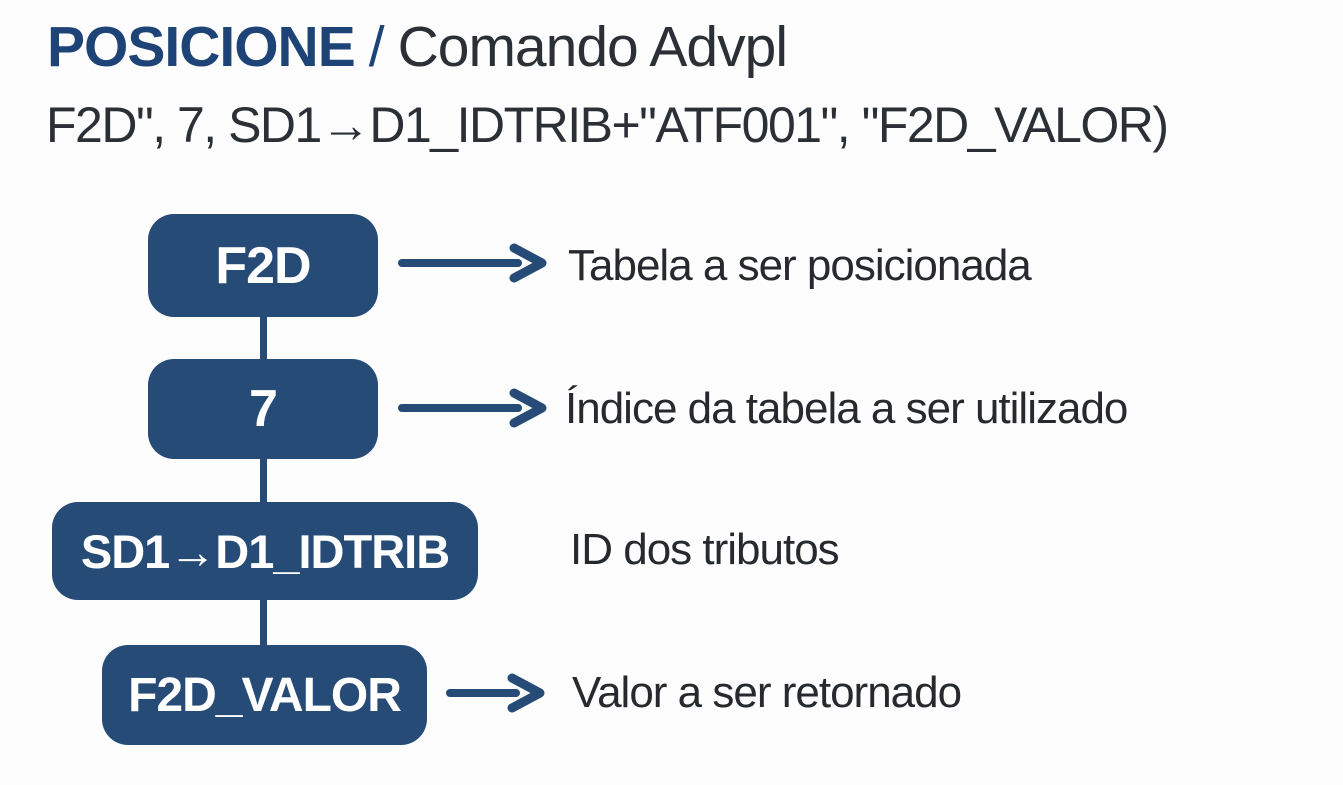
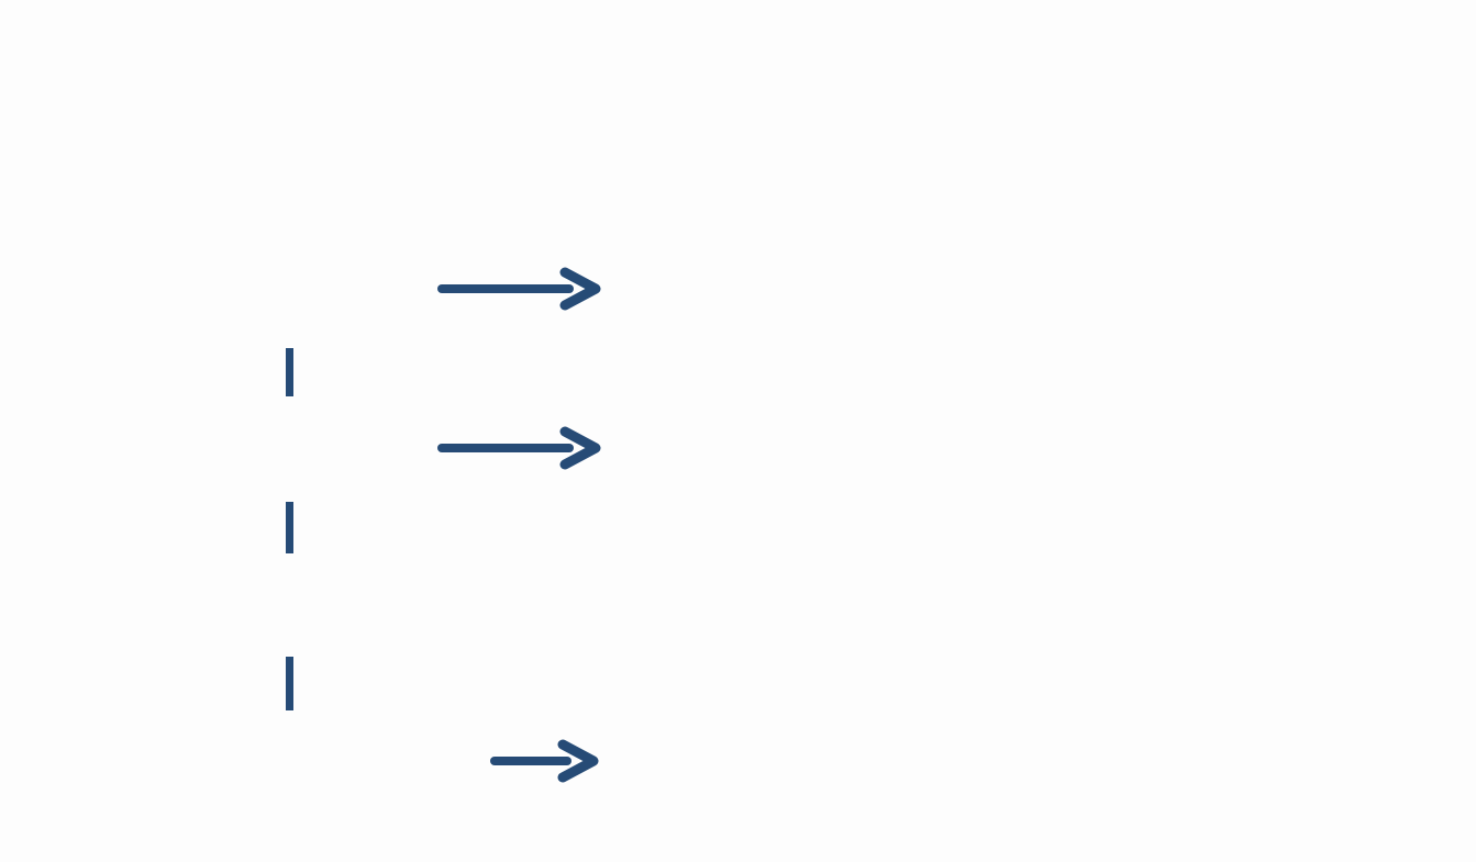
- POSICIONE / Comando Advpl
- F2D", 7, SD1→D1_IDTRIB+"ATF001", "F2D_VALOR)
- F2D
- Tabela a ser posicionada
- 7
- Índice da tabela a ser utilizado
- SD1→D1_IDTRIB
- ID dos tributos
- F2D_VALOR
- Valor a ser retornado
